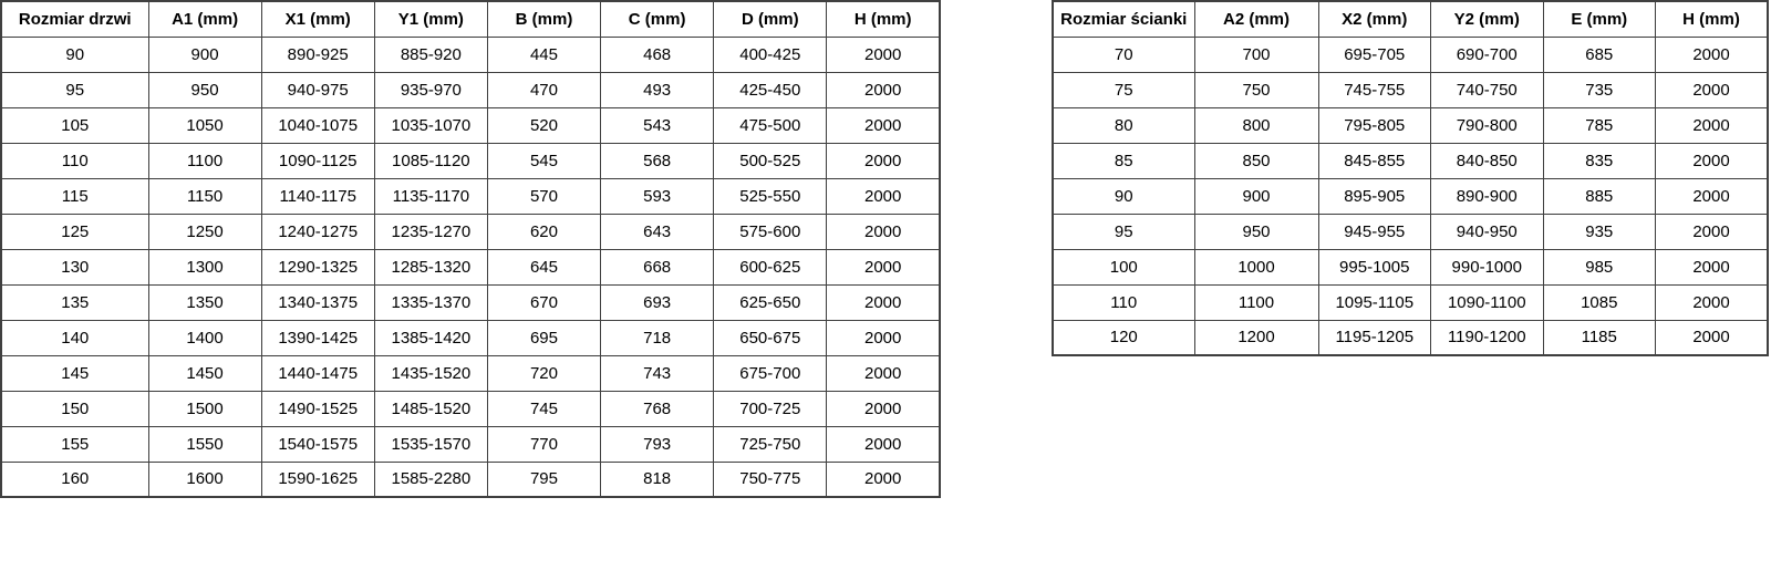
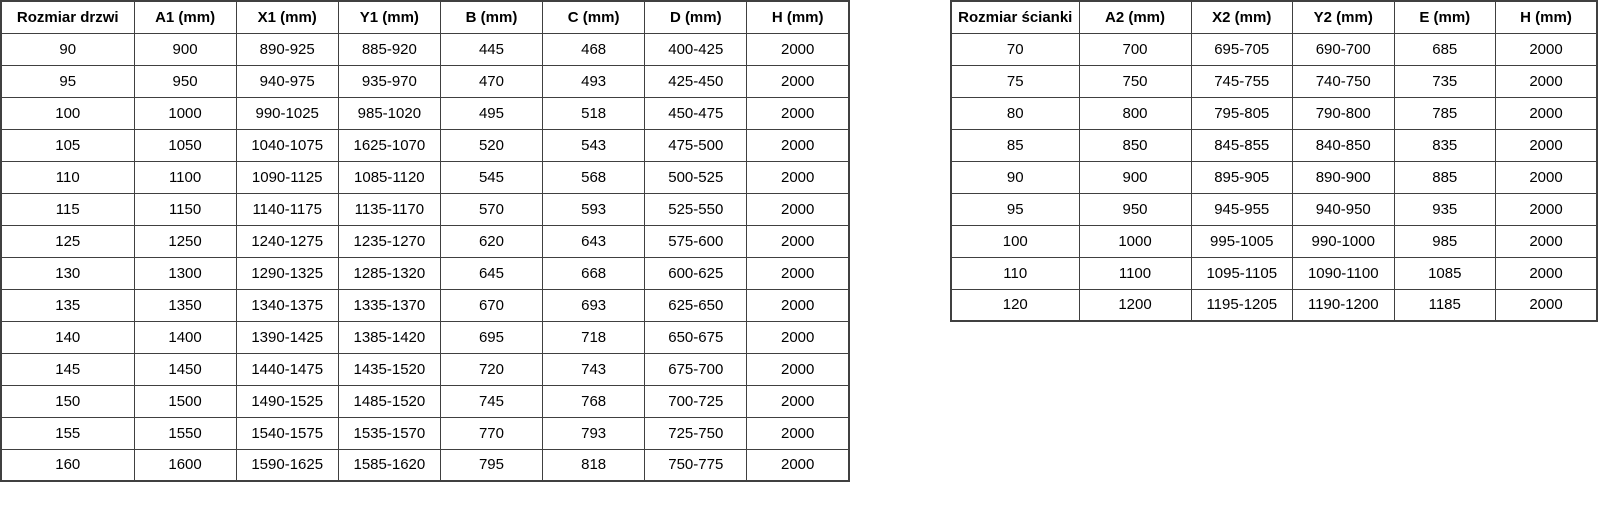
  Rozmiar drzwi	A1 (mm)	X1 (mm)	Y1 (mm)	B (mm)	C (mm)	D (mm)	H (mm)
  90	900	890-925	885-920	445	468	400-425	2000
  95	950	940-975	935-970	470	493	425-450	2000
+ 100	1000	990-1025	985-1020	495	518	450-475	2000
- 105	1050	1040-1075	1035-1070	520	543	475-500	2000
+ 105	1050	1040-1075	1625-1070	520	543	475-500	2000
  110	1100	1090-1125	1085-1120	545	568	500-525	2000
  115	1150	1140-1175	1135-1170	570	593	525-550	2000
  125	1250	1240-1275	1235-1270	620	643	575-600	2000
  130	1300	1290-1325	1285-1320	645	668	600-625	2000
  135	1350	1340-1375	1335-1370	670	693	625-650	2000
  140	1400	1390-1425	1385-1420	695	718	650-675	2000
  145	1450	1440-1475	1435-1520	720	743	675-700	2000
  150	1500	1490-1525	1485-1520	745	768	700-725	2000
  155	1550	1540-1575	1535-1570	770	793	725-750	2000
- 160	1600	1590-1625	1585-2280	795	818	750-775	2000
+ 160	1600	1590-1625	1585-1620	795	818	750-775	2000
  Rozmiar ścianki	A2 (mm)	X2 (mm)	Y2 (mm)	E (mm)	H (mm)
  70	700	695-705	690-700	685	2000
  75	750	745-755	740-750	735	2000
  80	800	795-805	790-800	785	2000
  85	850	845-855	840-850	835	2000
  90	900	895-905	890-900	885	2000
  95	950	945-955	940-950	935	2000
  100	1000	995-1005	990-1000	985	2000
  110	1100	1095-1105	1090-1100	1085	2000
  120	1200	1195-1205	1190-1200	1185	2000
